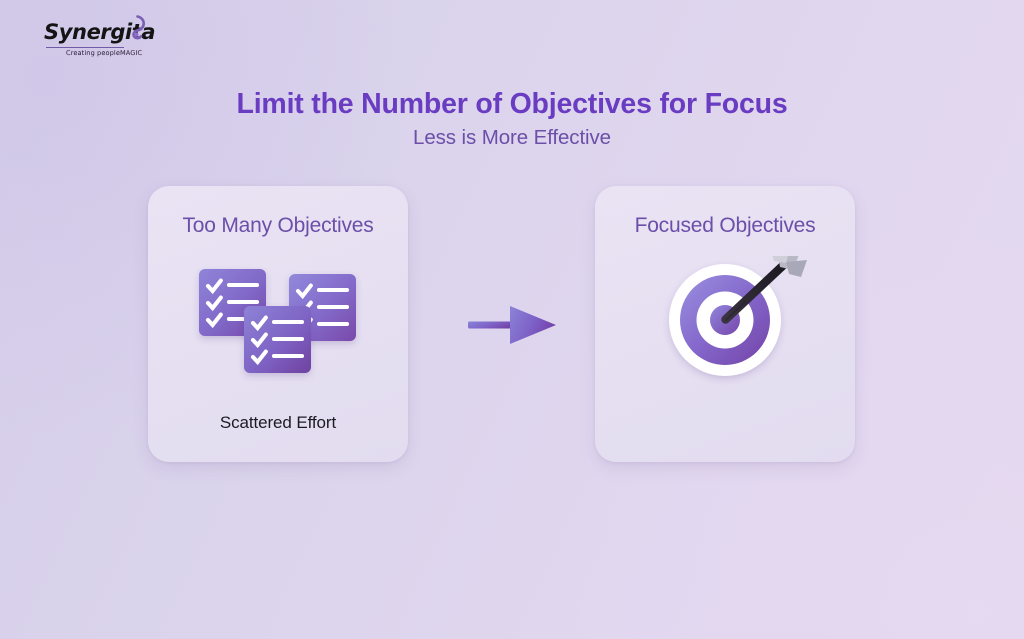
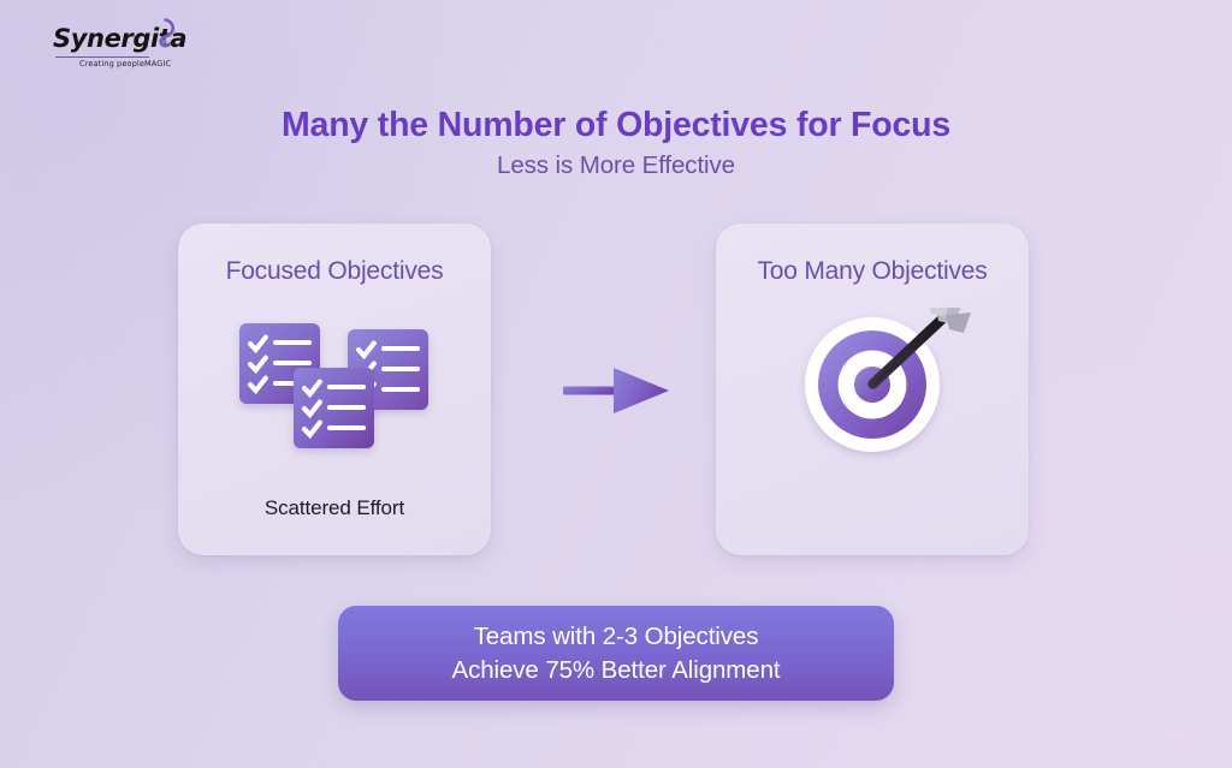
  Synergia
  Creating peopleMAGIC
- Limit the Number of Objectives for Focus
+ Many the Number of Objectives for Focus
  Less is More Effective
- Too Many Objectives
+ Focused Objectives
  Scattered Effort
- Focused Objectives
+ Too Many Objectives
+ Teams with 2-3 Objectives
+ Achieve 75% Better Alignment
